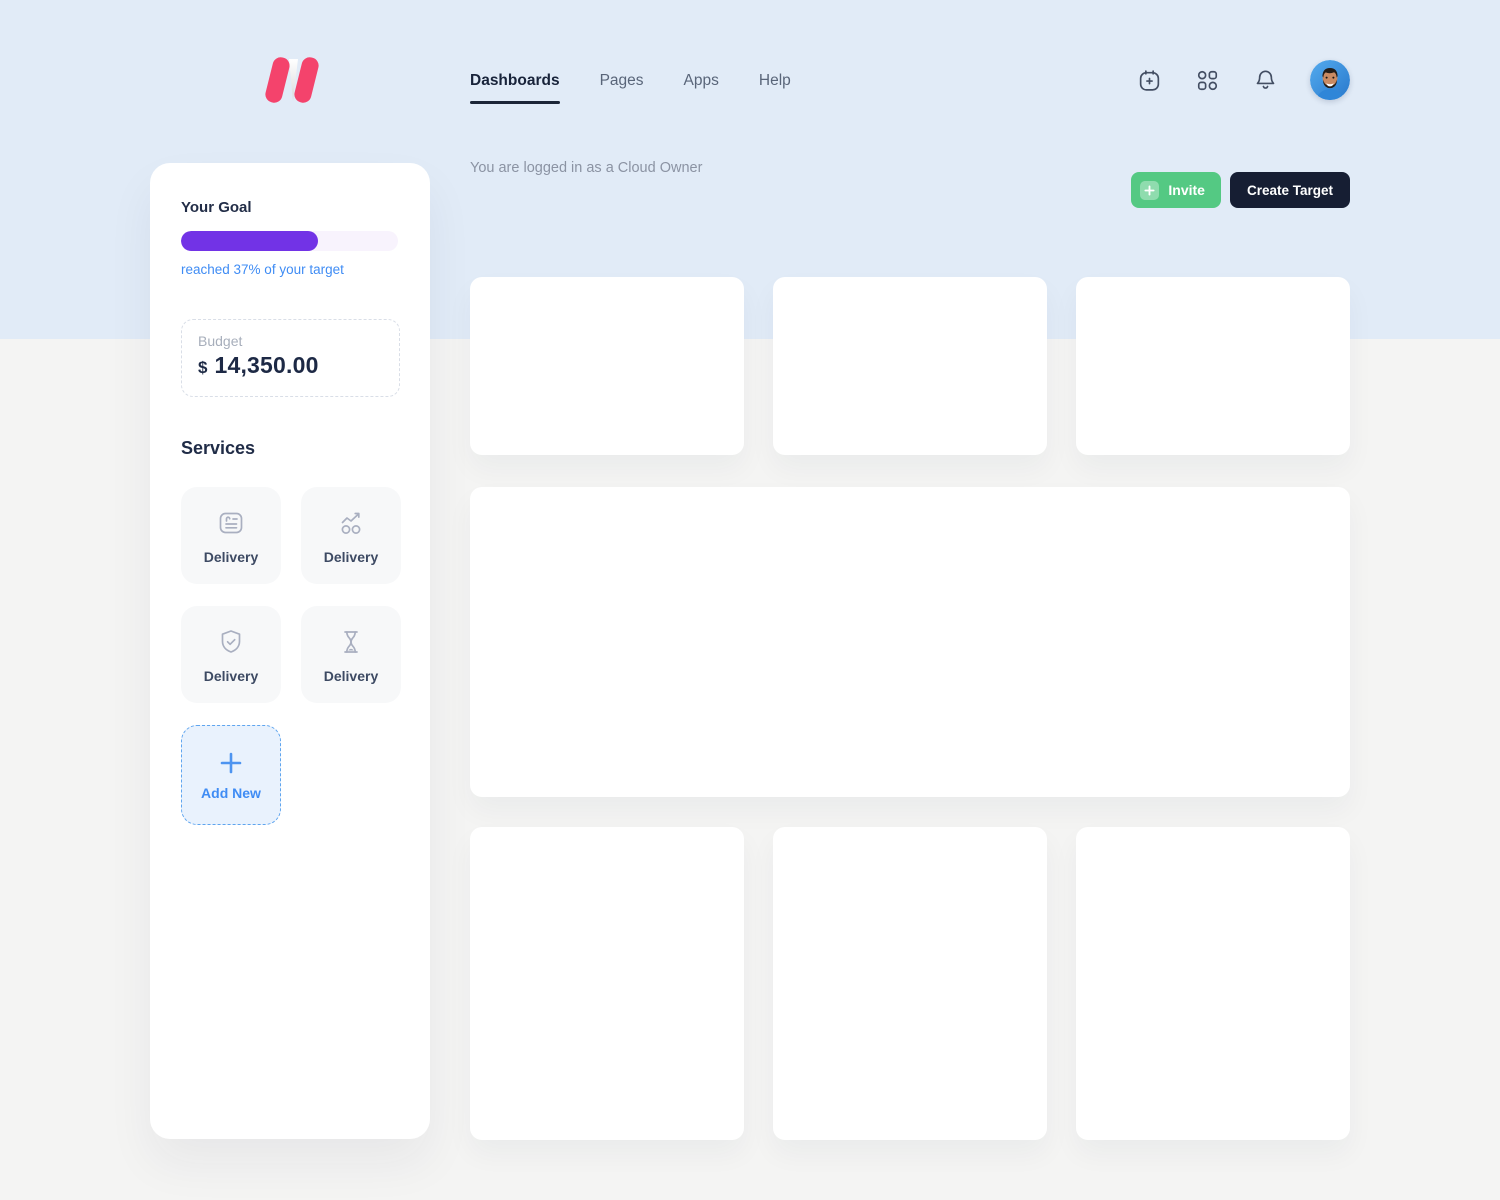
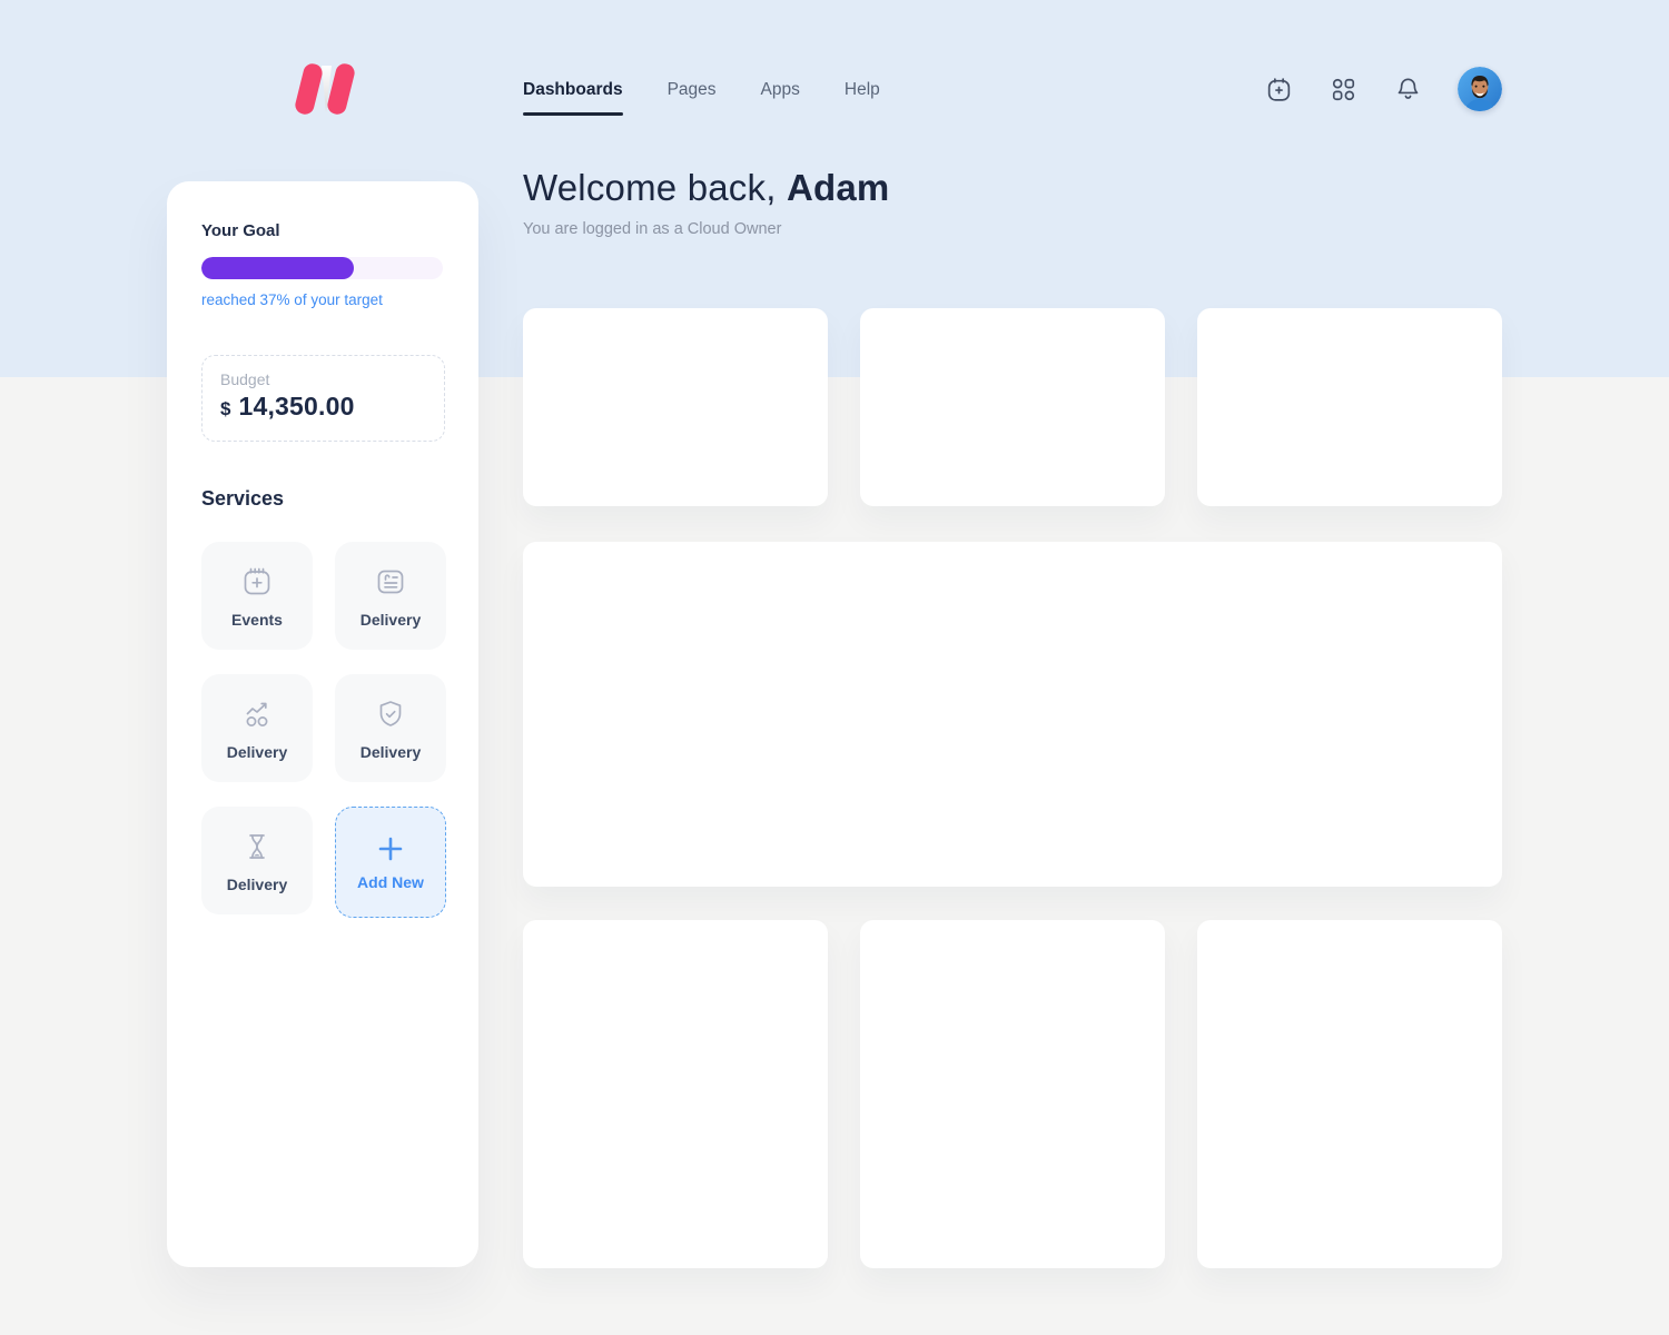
  Dashboards
  Pages
  Apps
  Help
  Your Goal
  reached 37% of your target
  Budget
  $
  14,350.00
  Services
+ Events
  Delivery
  Delivery
  Delivery
  Delivery
  Add New
+ Welcome back, Adam
  You are logged in as a Cloud Owner
- Invite
- Create Target
